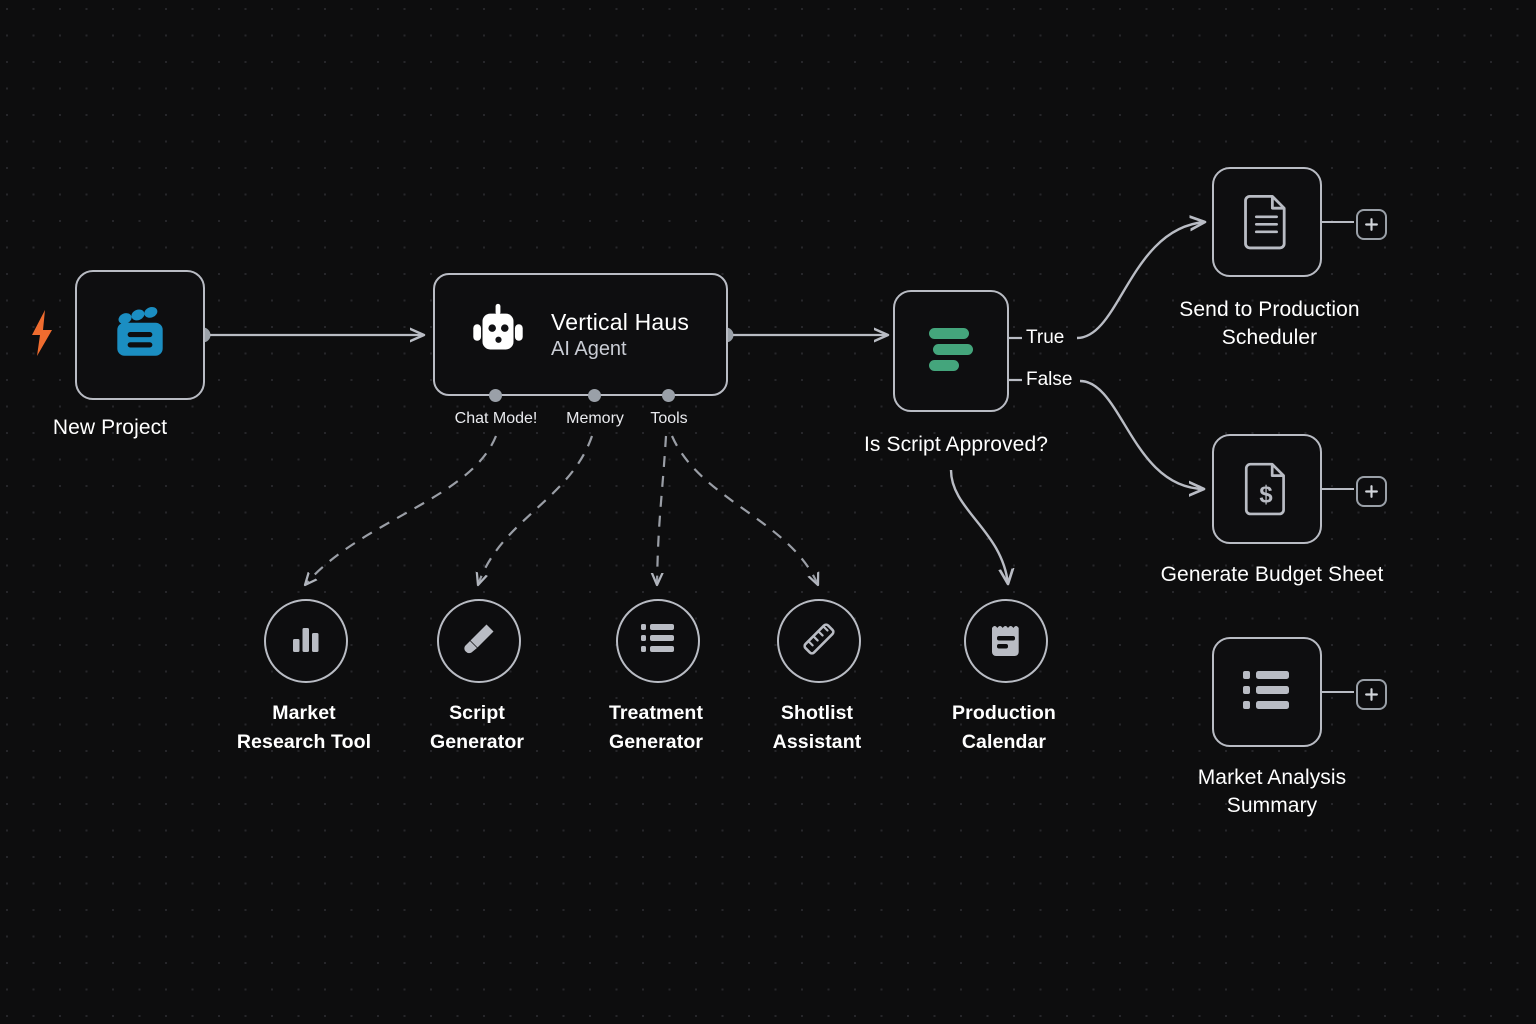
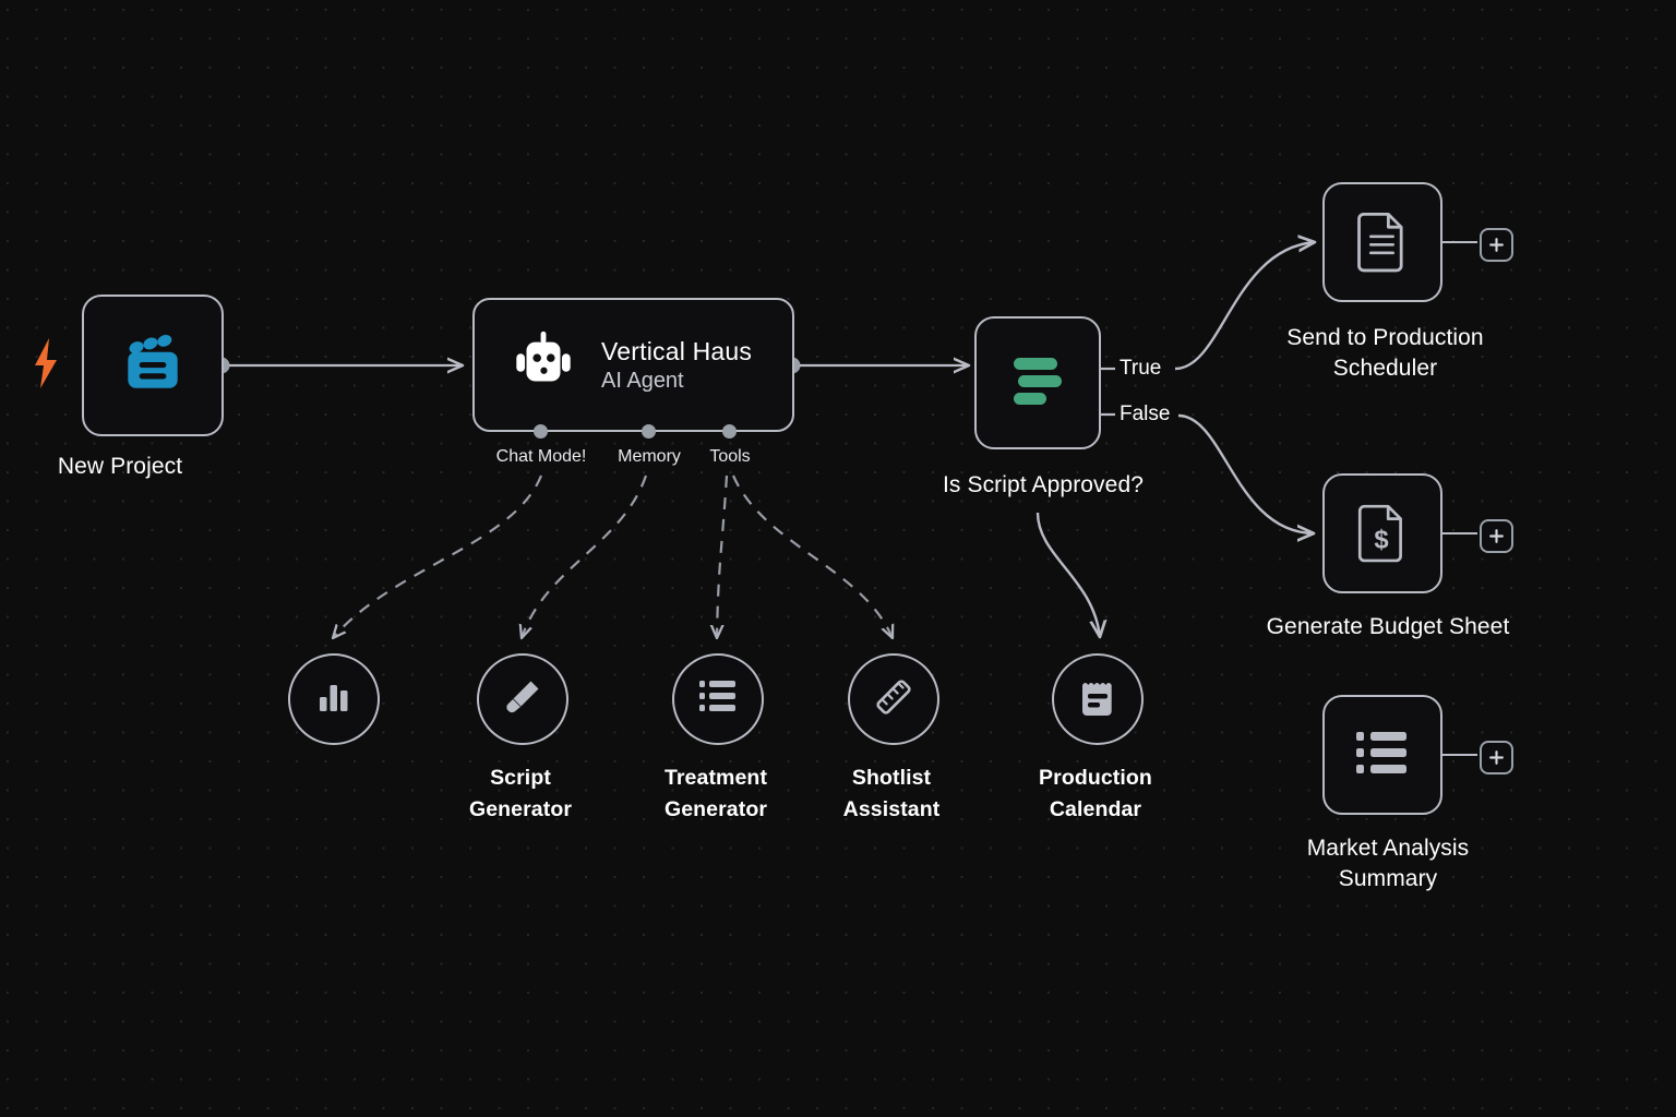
  New Project
  Vertical Haus
  AI Agent
  Chat Mode!
  Memory
  Tools
  Is Script Approved?
  True
  False
  Send to Production
  Scheduler
  $
  Generate Budget Sheet
  Market Analysis
  Summary
- Market
- Research Tool
  Script
  Generator
  Treatment
  Generator
  Shotlist
  Assistant
  Production
  Calendar
